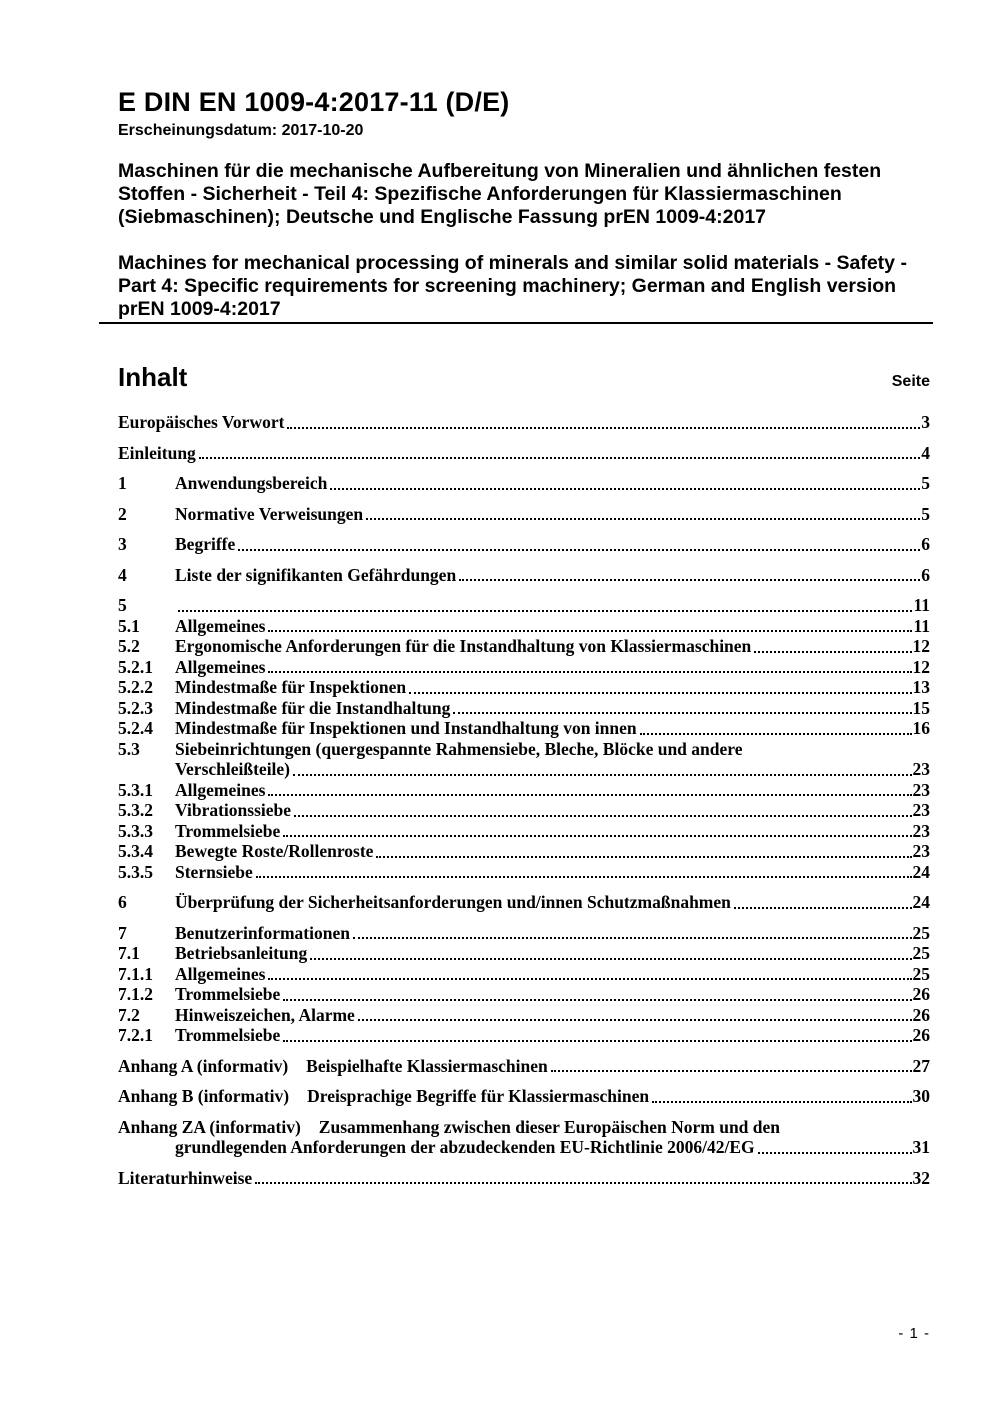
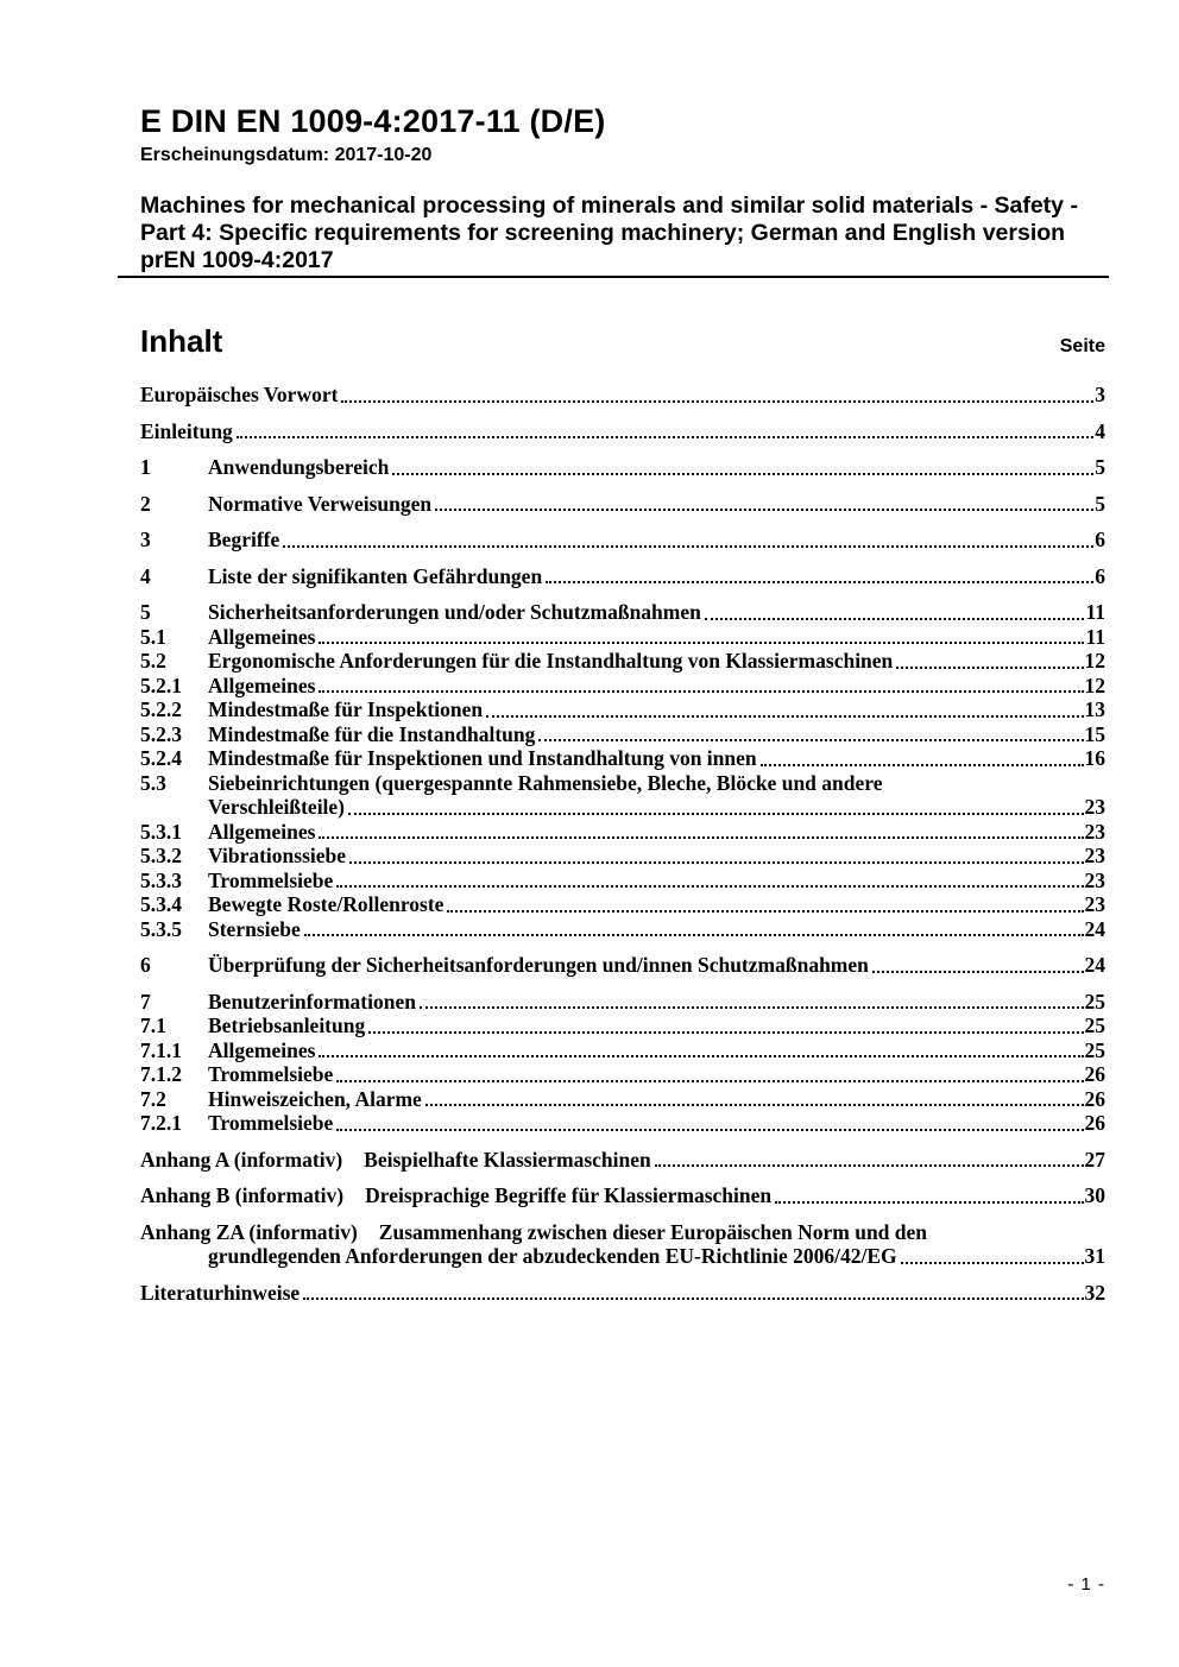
  E DIN EN 1009-4:2017-11 (D/E)
  Erscheinungsdatum: 2017-10-20
- Maschinen für die mechanische Aufbereitung von Mineralien und ähnlichen festen
- Stoffen - Sicherheit - Teil 4: Spezifische Anforderungen für Klassiermaschinen
- (Siebmaschinen); Deutsche und Englische Fassung prEN 1009-4:2017
  Machines for mechanical processing of minerals and similar solid materials - Safety -
  Part 4: Specific requirements for screening machinery; German and English version
  prEN 1009-4:2017
  Inhalt
  Seite
  Europäisches Vorwort
  3
  Einleitung
  4
  1
  Anwendungsbereich
  5
  2
  Normative Verweisungen
  5
  3
  Begriffe
  6
  4
  Liste der signifikanten Gefährdungen
  6
  5
+ Sicherheitsanforderungen und/oder Schutzmaßnahmen
  11
  5.1
  Allgemeines
  11
  5.2
  Ergonomische Anforderungen für die Instandhaltung von Klassiermaschinen
  12
  5.2.1
  Allgemeines
  12
  5.2.2
  Mindestmaße für Inspektionen
  13
  5.2.3
  Mindestmaße für die Instandhaltung
  15
  5.2.4
  Mindestmaße für Inspektionen und Instandhaltung von innen
  16
  5.3
  Siebeinrichtungen (quergespannte Rahmensiebe, Bleche, Blöcke und andere
  Verschleißteile)
  23
  5.3.1
  Allgemeines
  23
  5.3.2
  Vibrationssiebe
  23
  5.3.3
  Trommelsiebe
  23
  5.3.4
  Bewegte Roste/Rollenroste
  23
  5.3.5
  Sternsiebe
  24
  6
  Überprüfung der Sicherheitsanforderungen und/innen Schutzmaßnahmen
  24
  7
  Benutzerinformationen
  25
  7.1
  Betriebsanleitung
  25
  7.1.1
  Allgemeines
  25
  7.1.2
  Trommelsiebe
  26
  7.2
  Hinweiszeichen, Alarme
  26
  7.2.1
  Trommelsiebe
  26
  Anhang A (informativ)
  Beispielhafte Klassiermaschinen
  27
  Anhang B (informativ)
  Dreisprachige Begriffe für Klassiermaschinen
  30
  Anhang ZA (informativ)
  Zusammenhang zwischen dieser Europäischen Norm und den
  grundlegenden Anforderungen der abzudeckenden EU-Richtlinie 2006/42/EG
  31
  Literaturhinweise
  32
  - 1 -
